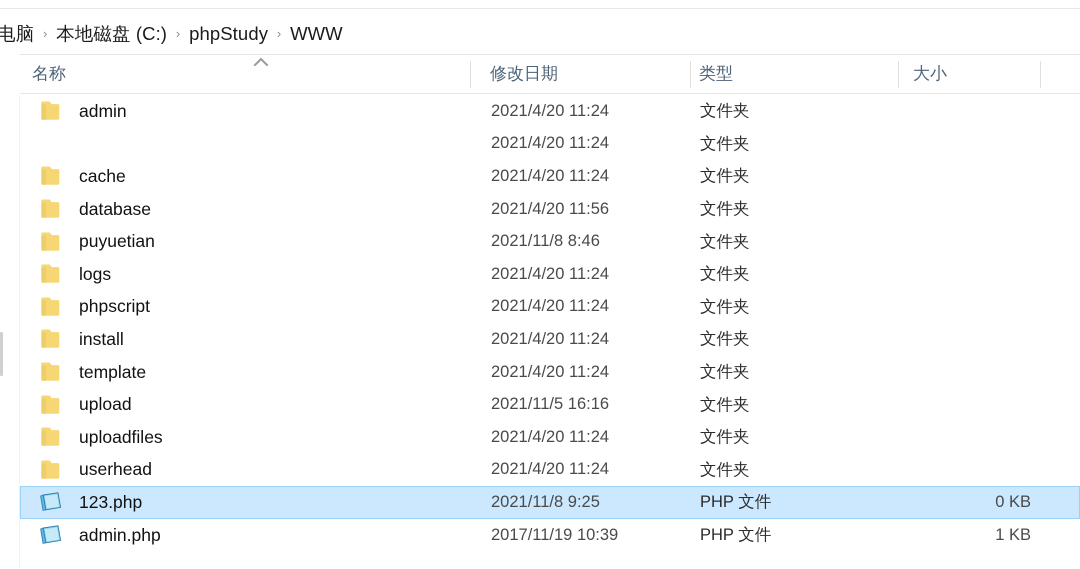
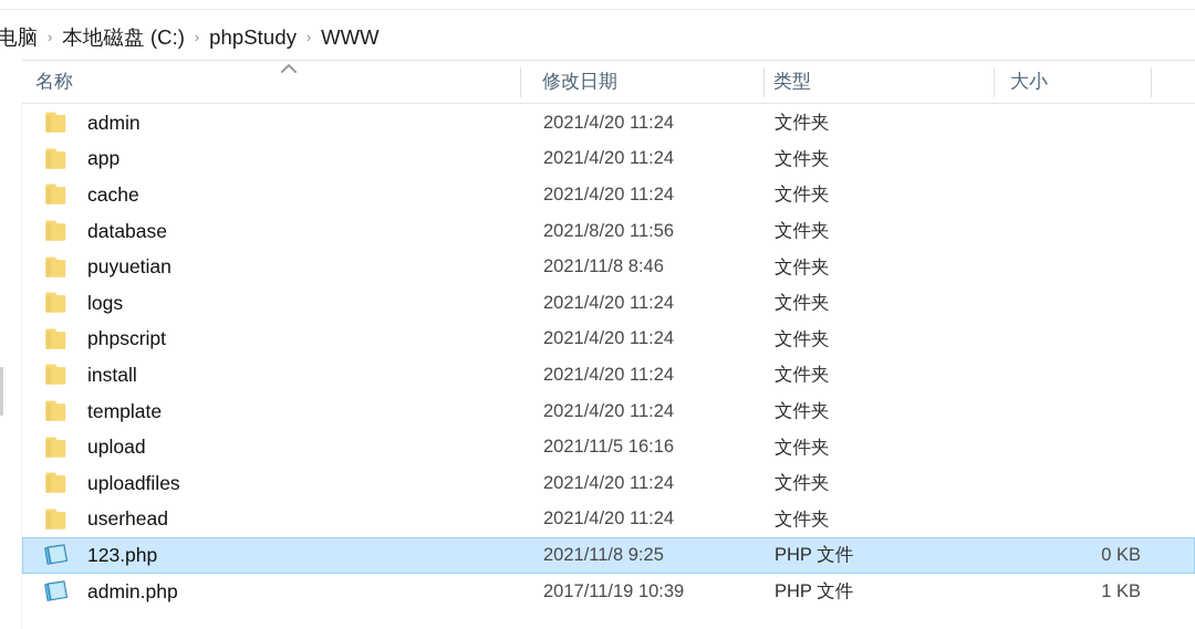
  电脑
  ›
  本地磁盘 (C:)
  ›
  phpStudy
  ›
  WWW
  名称
  修改日期
  类型
  大小
  admin
  2021/4/20 11:24
  文件夹
+ app
  2021/4/20 11:24
  文件夹
  cache
  2021/4/20 11:24
  文件夹
  database
- 2021/4/20 11:56
+ 2021/8/20 11:56
  文件夹
  puyuetian
  2021/11/8 8:46
  文件夹
  logs
  2021/4/20 11:24
  文件夹
  phpscript
  2021/4/20 11:24
  文件夹
  install
  2021/4/20 11:24
  文件夹
  template
  2021/4/20 11:24
  文件夹
  upload
  2021/11/5 16:16
  文件夹
  uploadfiles
  2021/4/20 11:24
  文件夹
  userhead
  2021/4/20 11:24
  文件夹
  123.php
  2021/11/8 9:25
  PHP 文件
  0 KB
  admin.php
  2017/11/19 10:39
  PHP 文件
  1 KB
